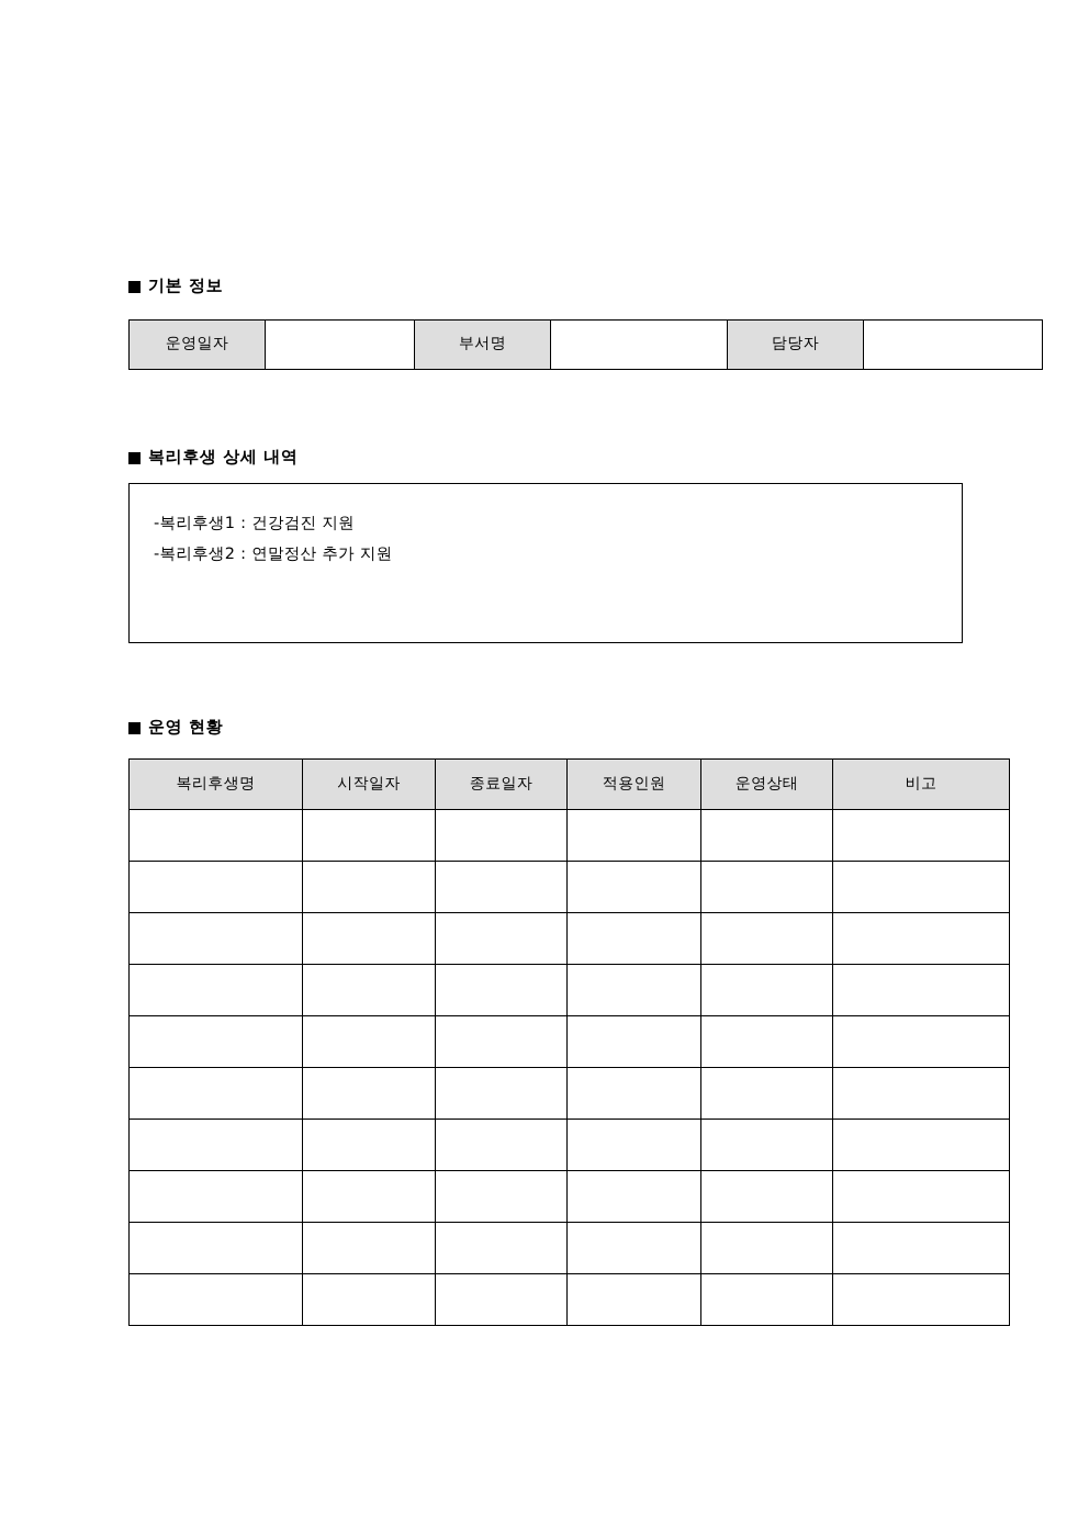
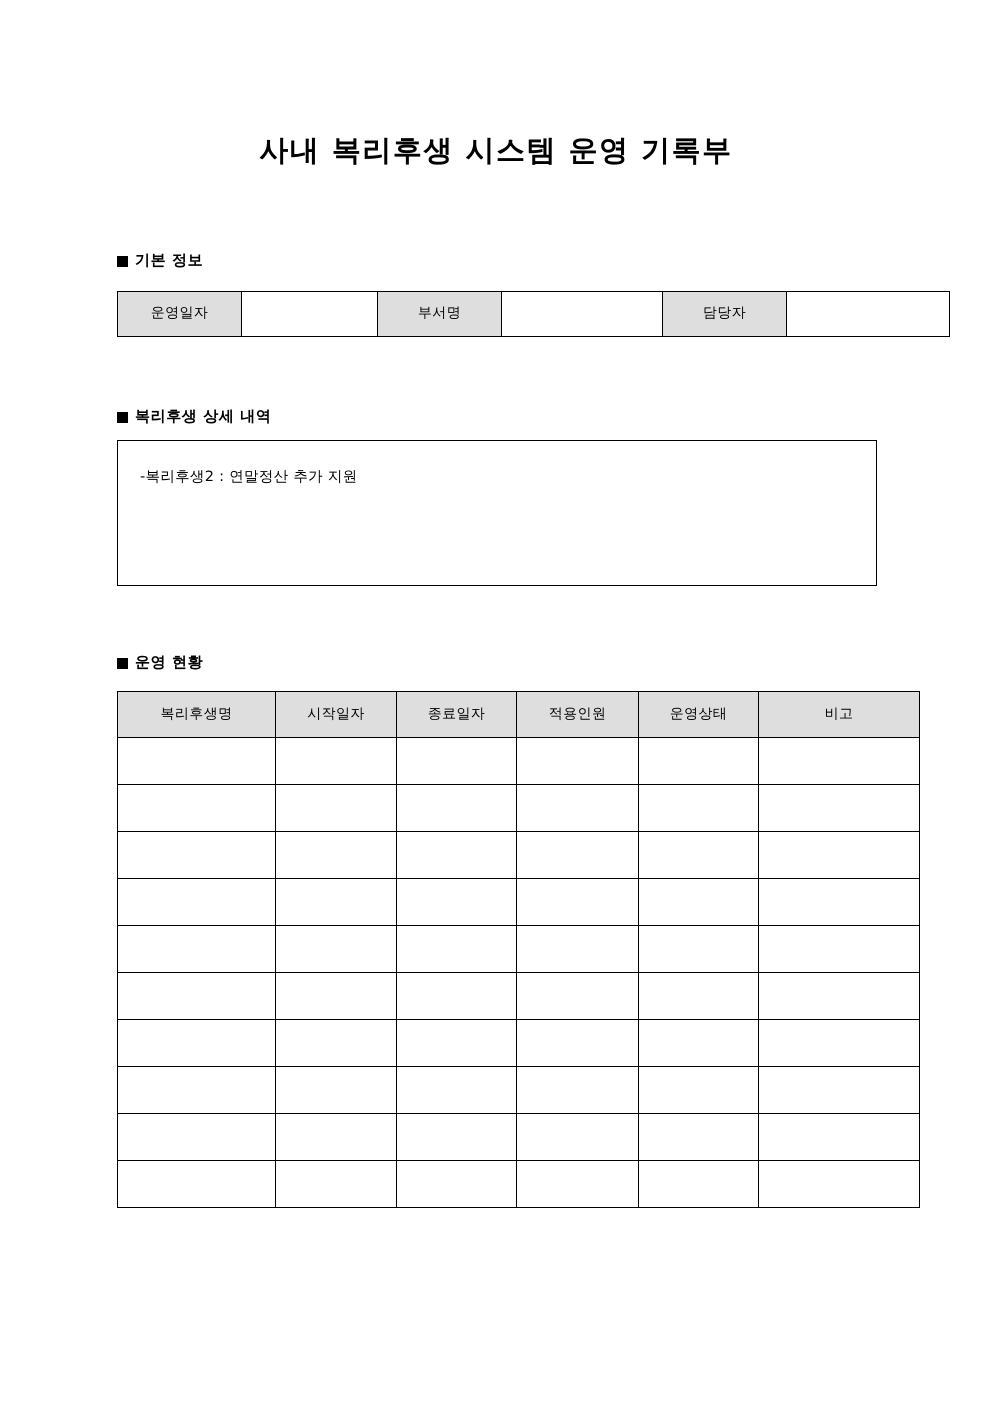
+ 사내 복리후생 시스템 운영 기록부
  기본 정보
  운영일자		부서명		담당자
  복리후생 상세 내역
- -복리후생1 : 건강검진 지원
  -복리후생2 : 연말정산 추가 지원
  운영 현황
  복리후생명	시작일자	종료일자	적용인원	운영상태	비고
